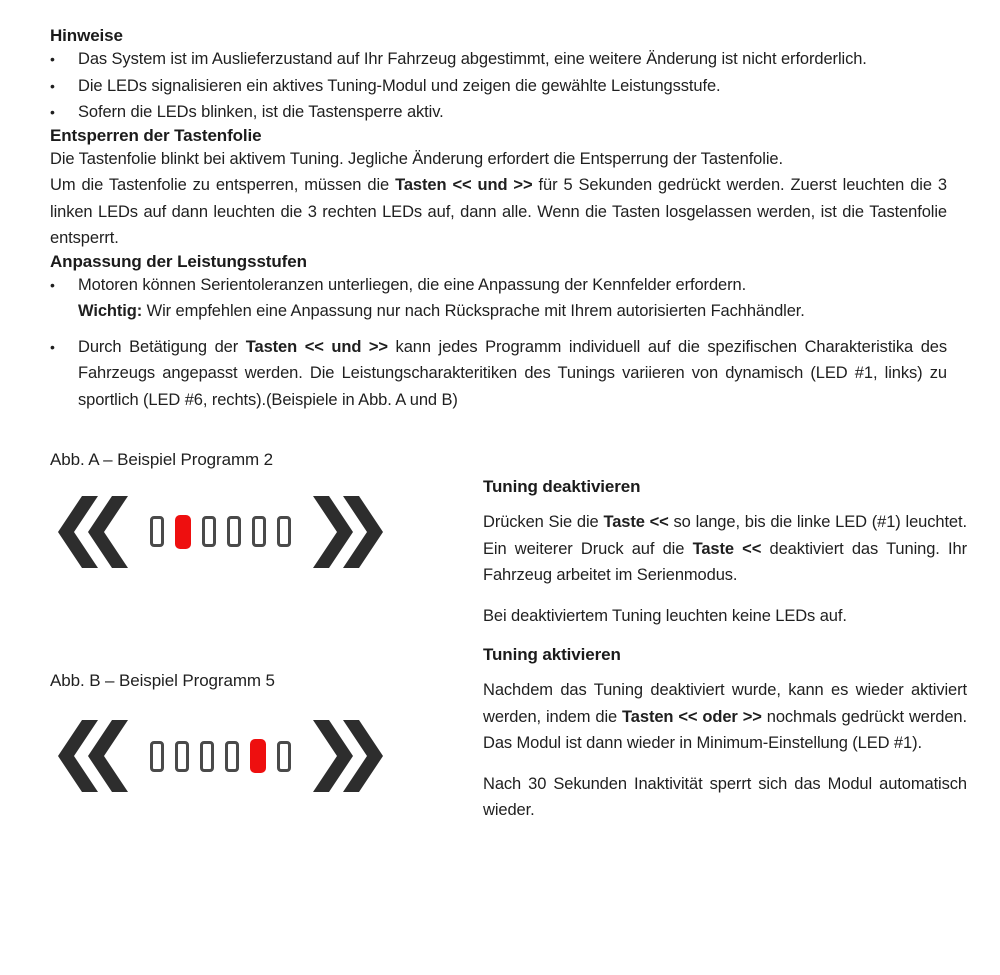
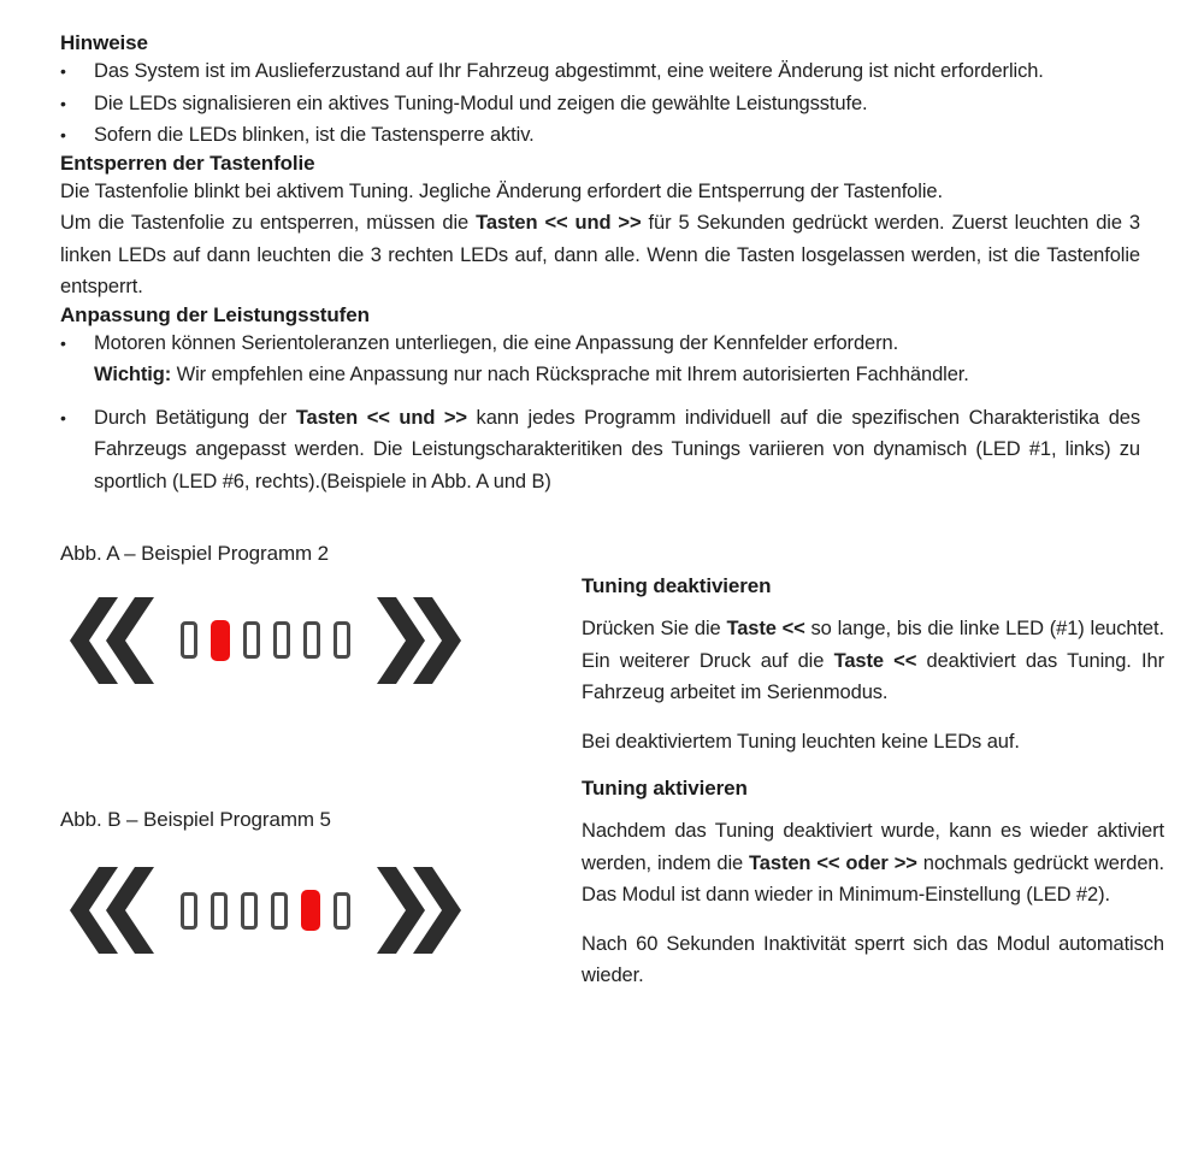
  Hinweise
  •
  Das System ist im Auslieferzustand auf Ihr Fahrzeug abgestimmt, eine weitere Änderung ist nicht erforderlich.
  •
  Die LEDs signalisieren ein aktives Tuning-Modul und zeigen die gewählte Leistungsstufe.
  •
  Sofern die LEDs blinken, ist die Tastensperre aktiv.
  Entsperren der Tastenfolie
  Die Tastenfolie blinkt bei aktivem Tuning. Jegliche Änderung erfordert die Entsperrung der Tastenfolie.
  Um die Tastenfolie zu entsperren, müssen die Tasten << und >> für 5 Sekunden gedrückt werden. Zuerst leuchten die 3 linken LEDs auf dann leuchten die 3 rechten LEDs auf, dann alle. Wenn die Tasten losgelassen werden, ist die Tastenfolie entsperrt.
  Anpassung der Leistungsstufen
  •
  Motoren können Serientoleranzen unterliegen, die eine Anpassung der Kennfelder erfordern.
  Wichtig: Wir empfehlen eine Anpassung nur nach Rücksprache mit Ihrem autorisierten Fachhändler.
  •
  Durch Betätigung der Tasten << und >> kann jedes Programm individuell auf die spezifischen Charakteristika des Fahrzeugs angepasst werden. Die Leistungscharakteritiken des Tunings variieren von dynamisch (LED #1, links) zu sportlich (LED #6, rechts).(Beispiele in Abb. A und B)
  Abb. A – Beispiel Programm 2
  Abb. B – Beispiel Programm 5
  Tuning deaktivieren
  Drücken Sie die Taste << so lange, bis die linke LED (#1) leuchtet. Ein weiterer Druck auf die Taste << deaktiviert das Tuning. Ihr Fahrzeug arbeitet im Serienmodus.
  Bei deaktiviertem Tuning leuchten keine LEDs auf.
  Tuning aktivieren
- Nachdem das Tuning deaktiviert wurde, kann es wieder aktiviert werden, indem die Tasten << oder >> nochmals gedrückt werden. Das Modul ist dann wieder in Minimum-Einstellung (LED #1).
+ Nachdem das Tuning deaktiviert wurde, kann es wieder aktiviert werden, indem die Tasten << oder >> nochmals gedrückt werden. Das Modul ist dann wieder in Minimum-Einstellung (LED #2).
- Nach 30 Sekunden Inaktivität sperrt sich das Modul automatisch wieder.
+ Nach 60 Sekunden Inaktivität sperrt sich das Modul automatisch wieder.
